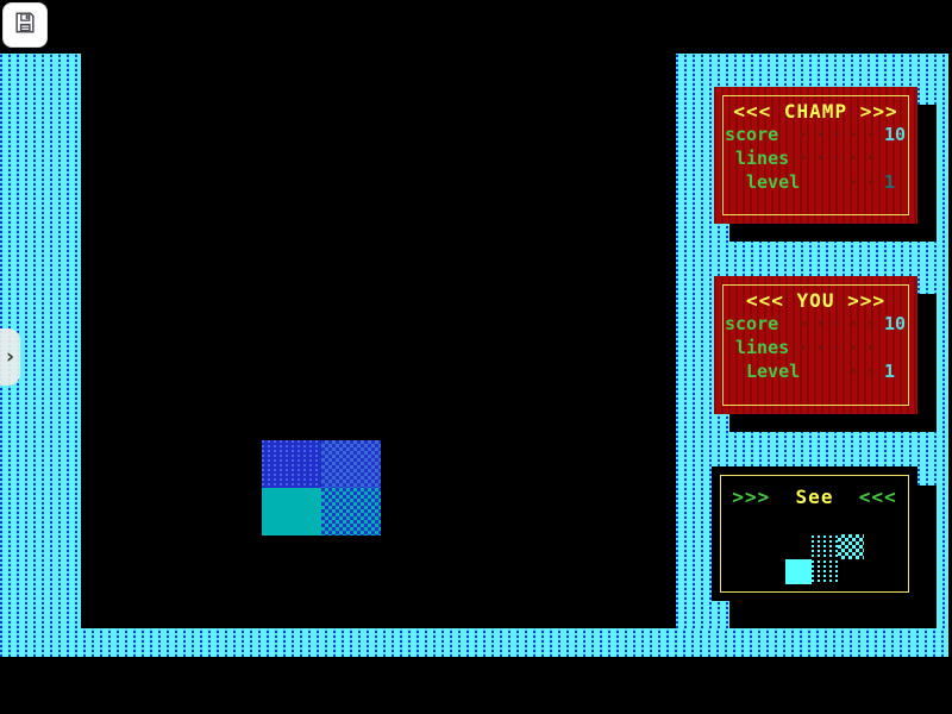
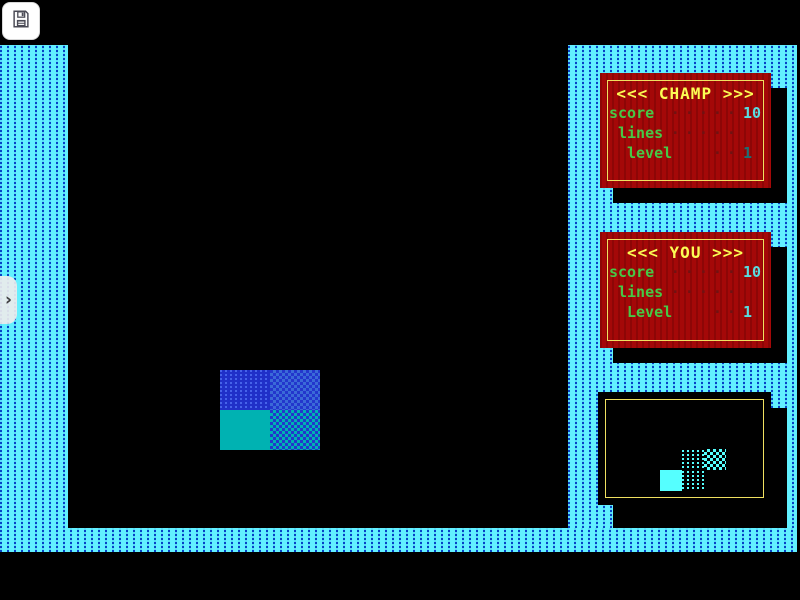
  <<< CHAMP >>>
  score
  ·····
  10
  lines
  ·····
  level
  ··
  1
  <<< YOU >>>
  score
  ·····
  10
  lines
  ·····
  Level
  ··
  1
- >>> See <<<
  ›
